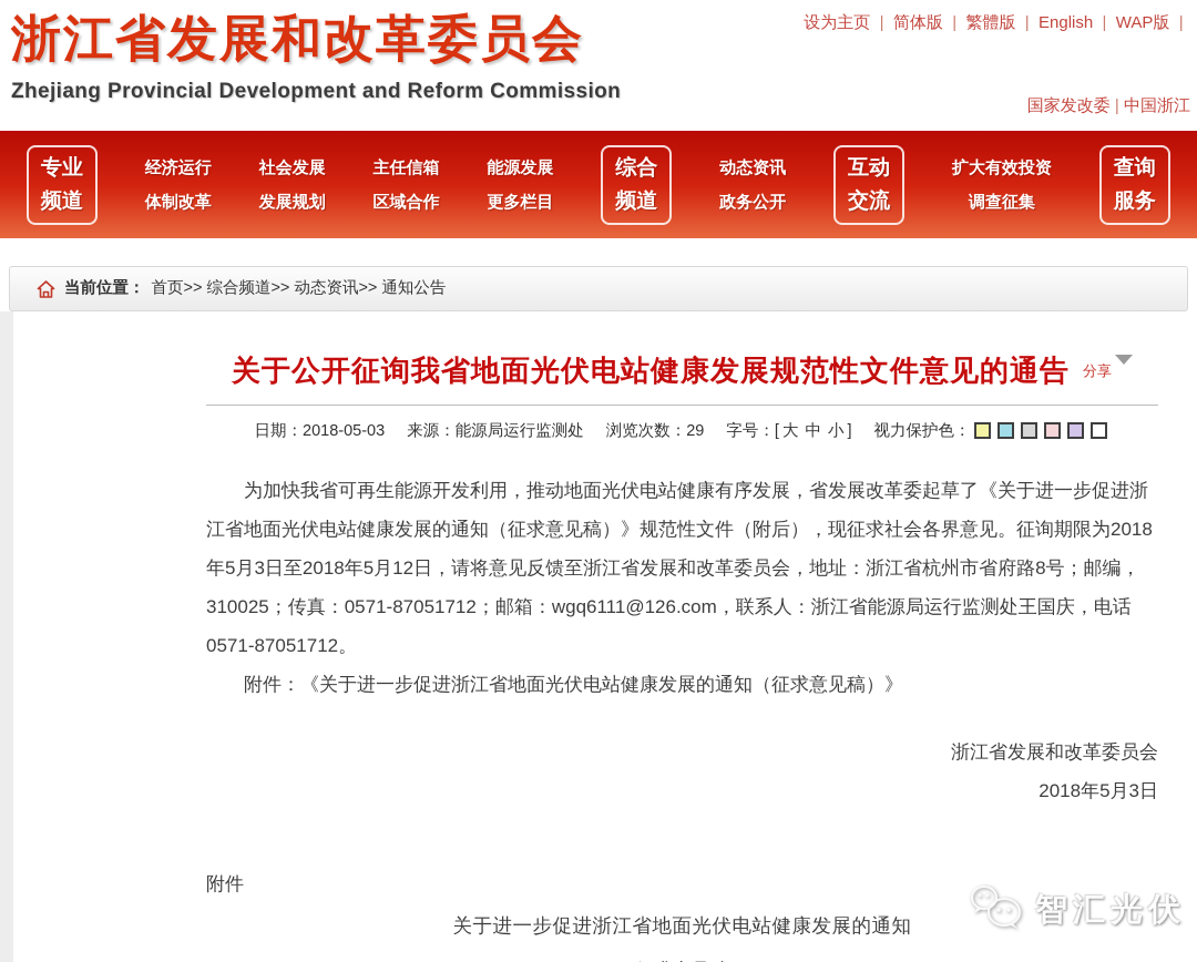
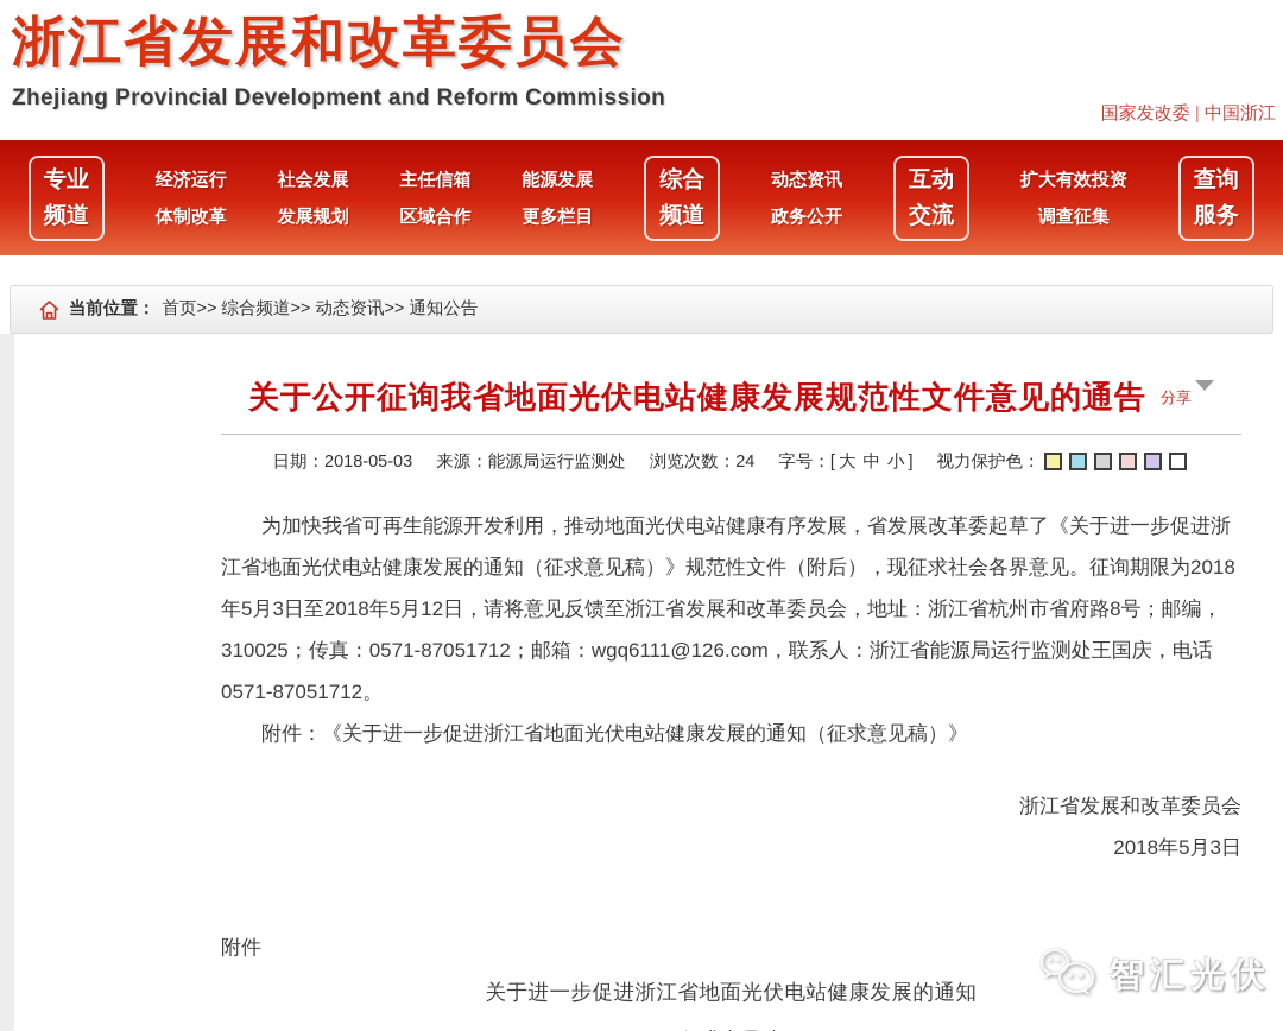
  浙江省发展和改革委员会
  Zhejiang Provincial Development and Reform Commission
- 设为主页 简体版 繁體版 English WAP版
  国家发改委 中国浙江
  专业
  频道
  经济运行
  体制改革
  社会发展
  发展规划
  主任信箱
  区域合作
  能源发展
  更多栏目
  综合
  频道
  动态资讯
  政务公开
  互动
  交流
  扩大有效投资
  调查征集
  查询
  服务
  当前位置：
  首页
  综合频道
  动态资讯
  通知公告
  关于公开征询我省地面光伏电站健康发展规范性文件意见的通告 分享
- 日期：2018-05-03 来源：能源局运行监测处 浏览次数：29 字号：[ 大 中 小 ] 视力保护色：
+ 日期：2018-05-03 来源：能源局运行监测处 浏览次数：24 字号：[ 大 中 小 ] 视力保护色：
  为加快我省可再生能源开发利用，推动地面光伏电站健康有序发展，省发展改革委起草了《关于进一步促进浙江省地面光伏电站健康发展的通知（征求意见稿）》规范性文件（附后），现征求社会各界意见。征询期限为2018年5月3日至2018年5月12日，请将意见反馈至浙江省发展和改革委员会，地址：浙江省杭州市省府路8号；邮编，310025；传真：0571-87051712；邮箱：wgq6111@126.com，联系人：浙江省能源局运行监测处王国庆，电话0571-87051712。
  附件：《关于进一步促进浙江省地面光伏电站健康发展的通知（征求意见稿）》
  浙江省发展和改革委员会
  2018年5月3日
  附件
  关于进一步促进浙江省地面光伏电站健康发展的通知
  智汇光伏
